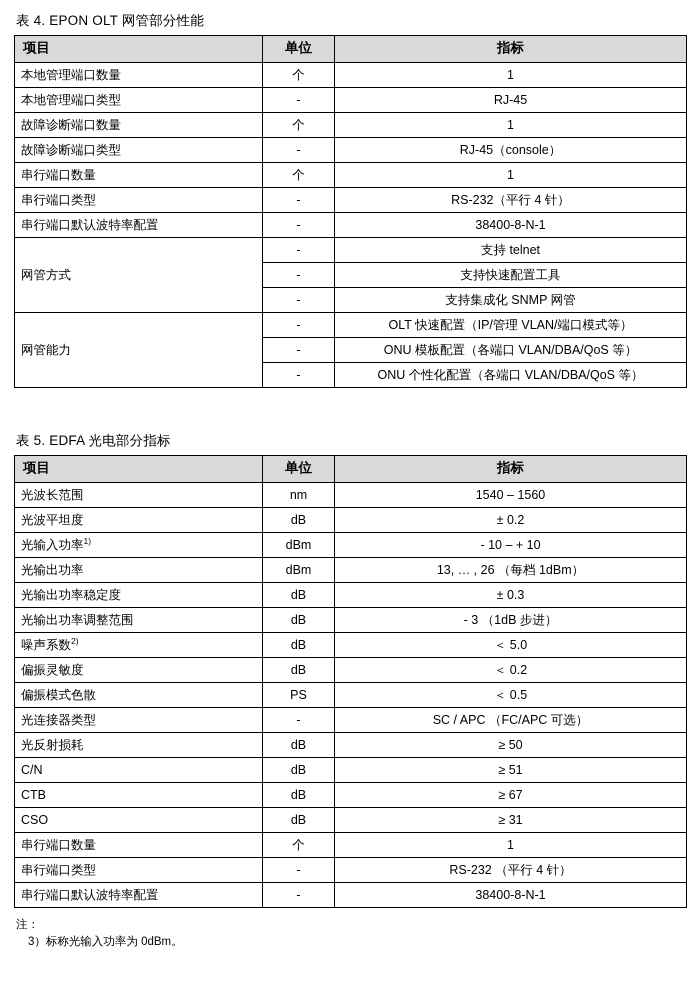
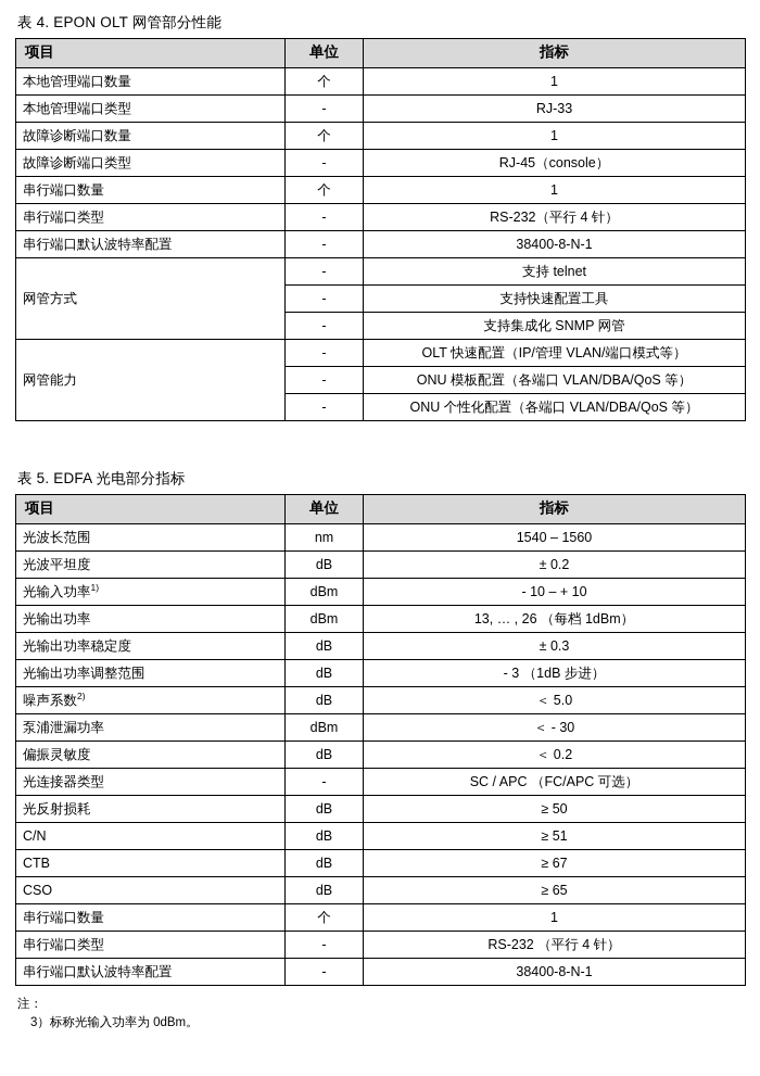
  表 4. EPON OLT 网管部分性能
  项目	单位	指标
  本地管理端口数量	个	1
- 本地管理端口类型	-	RJ-45
+ 本地管理端口类型	-	RJ-33
  故障诊断端口数量	个	1
  故障诊断端口类型	-	RJ-45（console）
  串行端口数量	个	1
  串行端口类型	-	RS-232（平行 4 针）
  串行端口默认波特率配置	-	38400-8-N-1
  网管方式	-	支持 telnet
  -	支持快速配置工具
  -	支持集成化 SNMP 网管
  网管能力	-	OLT 快速配置（IP/管理 VLAN/端口模式等）
  -	ONU 模板配置（各端口 VLAN/DBA/QoS 等）
  -	ONU 个性化配置（各端口 VLAN/DBA/QoS 等）
  表 5. EDFA 光电部分指标
  项目	单位	指标
  光波长范围	nm	1540 – 1560
  光波平坦度	dB	± 0.2
  光输入功率1)	dBm	- 10 – + 10
  光输出功率	dBm	13, … , 26 （每档 1dBm）
  光输出功率稳定度	dB	± 0.3
  光输出功率调整范围	dB	- 3 （1dB 步进）
  噪声系数2)	dB	＜ 5.0
+ 泵浦泄漏功率	dBm	＜ - 30
  偏振灵敏度	dB	＜ 0.2
- 偏振模式色散	PS	＜ 0.5
  光连接器类型	-	SC / APC （FC/APC 可选）
  光反射损耗	dB	≥ 50
  C/N	dB	≥ 51
  CTB	dB	≥ 67
- CSO	dB	≥ 31
+ CSO	dB	≥ 65
  串行端口数量	个	1
  串行端口类型	-	RS-232 （平行 4 针）
  串行端口默认波特率配置	-	38400-8-N-1
  注：
  3）标称光输入功率为 0dBm。
